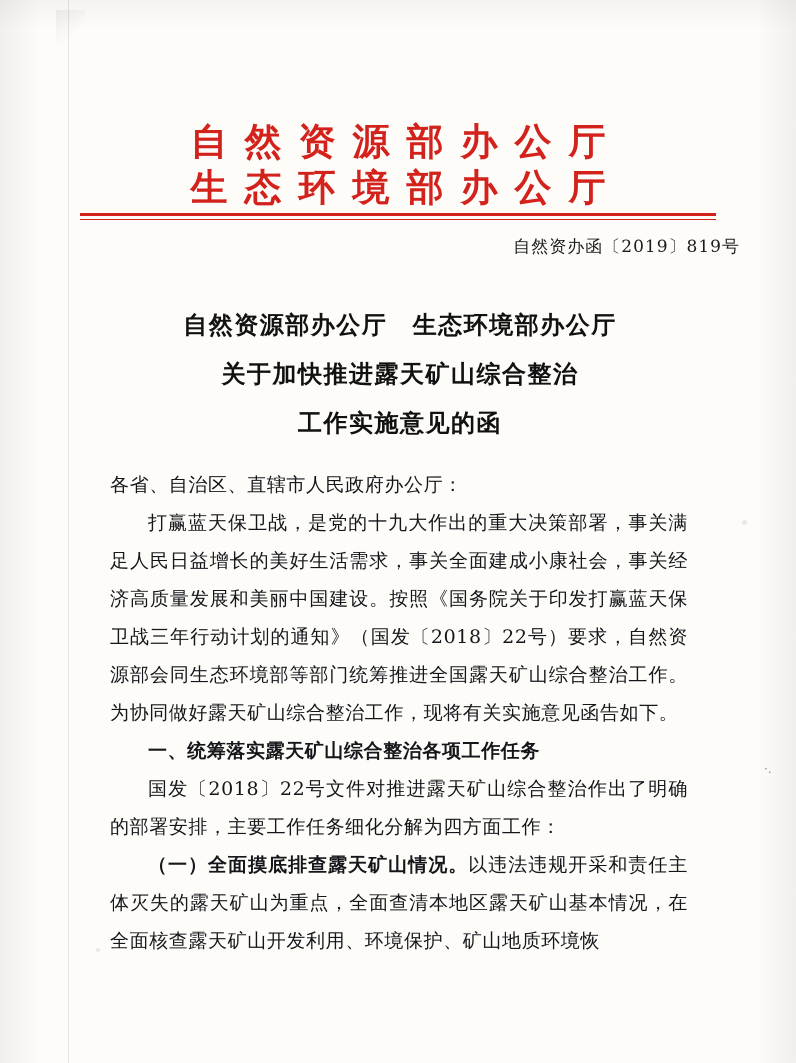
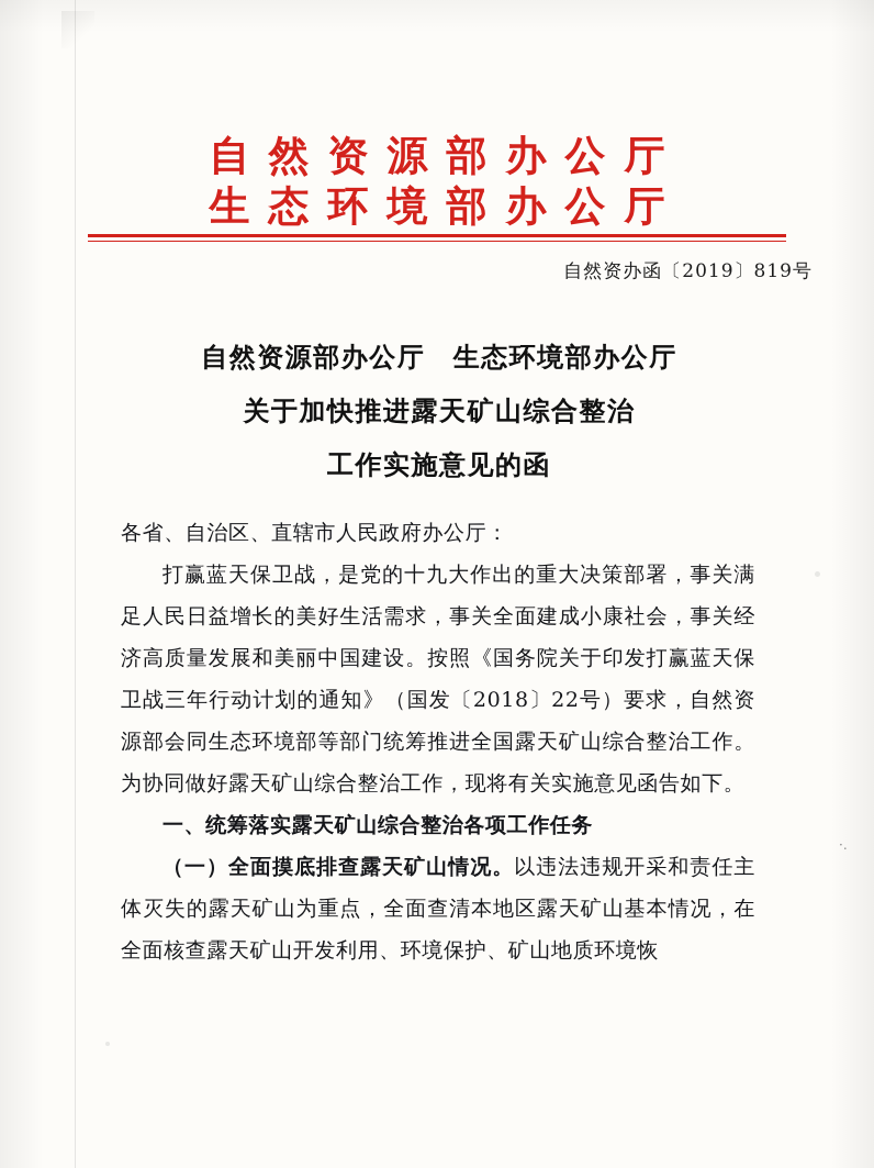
  ·.
  自然资源部办公厅
  生态环境部办公厅
  自然资办函〔2019〕819号
  自然资源部办公厅 生态环境部办公厅
  关于加快推进露天矿山综合整治
  工作实施意见的函
  各省、自治区、直辖市人民政府办公厅：
  打赢蓝天保卫战，是党的十九大作出的重大决策部署，事关满足人民日益增长的美好生活需求，事关全面建成小康社会，事关经济高质量发展和美丽中国建设。按照《国务院关于印发打赢蓝天保卫战三年行动计划的通知》（国发〔2018〕22号）要求，自然资源部会同生态环境部等部门统筹推进全国露天矿山综合整治工作。为协同做好露天矿山综合整治工作，现将有关实施意见函告如下。
  一、统筹落实露天矿山综合整治各项工作任务
- 国发〔2018〕22号文件对推进露天矿山综合整治作出了明确的部署安排，主要工作任务细化分解为四方面工作：
  （一）全面摸底排查露天矿山情况。以违法违规开采和责任主体灭失的露天矿山为重点，全面查清本地区露天矿山基本情况，在全面核查露天矿山开发利用、环境保护、矿山地质环境恢
